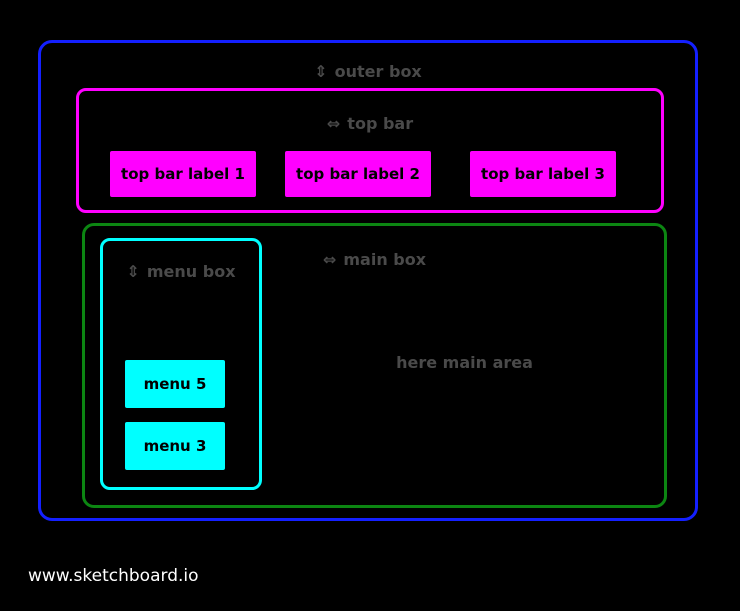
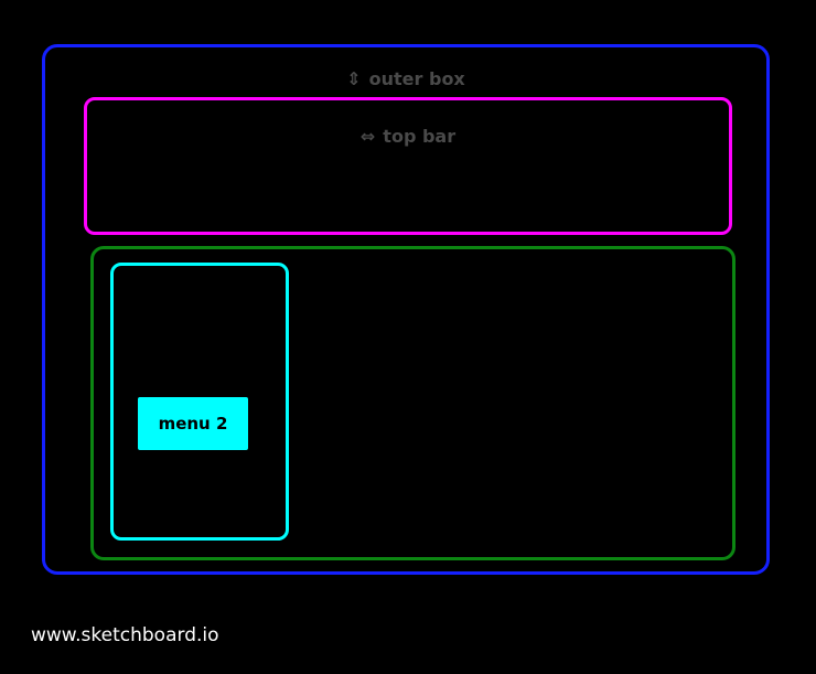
  ⇕ outer box
  ⇔ top bar
- top bar label 1
- top bar label 2
- top bar label 3
- ⇔ main box
- ⇕ menu box
- menu 5
+ menu 2
- menu 3
- here main area
  www.sketchboard.io
